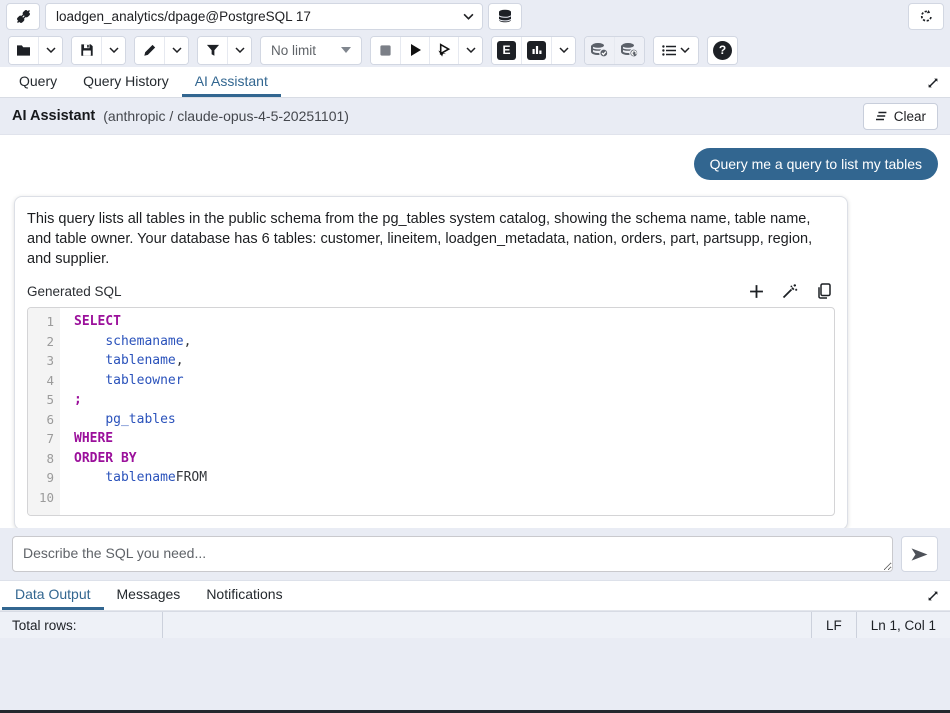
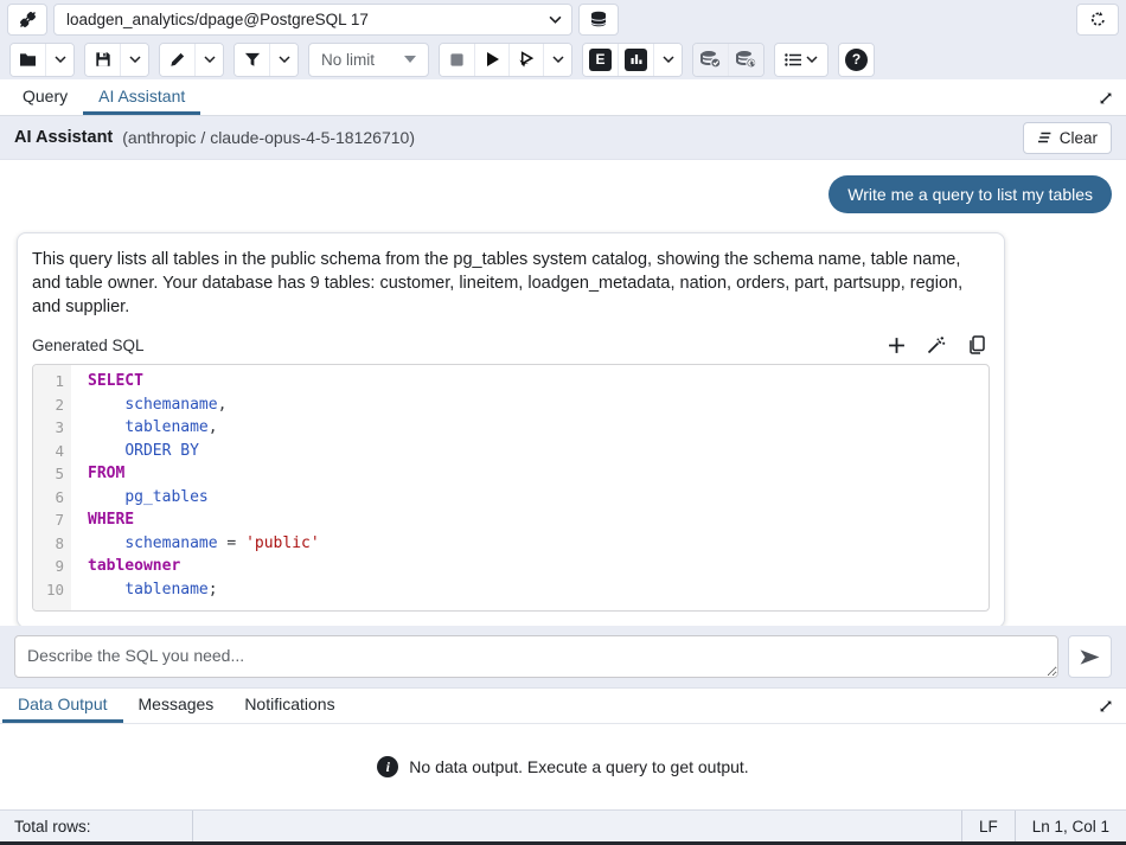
  loadgen_analytics/dpage@PostgreSQL 17
  No limit
  E
  ?
  Query
- Query History
  AI Assistant
  AI Assistant
- (anthropic / claude-opus-4-5-20251101)
+ (anthropic / claude-opus-4-5-18126710)
  Clear
- Query me a query to list my tables
+ Write me a query to list my tables
- This query lists all tables in the public schema from the pg_tables system catalog, showing the schema name, table name, and table owner. Your database has 6 tables: customer, lineitem, loadgen_metadata, nation, orders, part, partsupp, region, and supplier.
+ This query lists all tables in the public schema from the pg_tables system catalog, showing the schema name, table name, and table owner. Your database has 9 tables: customer, lineitem, loadgen_metadata, nation, orders, part, partsupp, region, and supplier.
  Generated SQL
  1
  2
  3
  4
  5
  6
  7
  8
  9
  10
  SELECT
  schemaname,
  tablename,
- tableowner
+ ORDER BY
- ;
+ FROM
  pg_tables
  WHERE
+ schemaname = 'public'
- ORDER BY
+ tableowner
- tablenameFROM
+ tablename;
  Describe the SQL you need...
  Data Output
  Messages
  Notifications
+ i
+ No data output. Execute a query to get output.
  Total rows:
  LF
  Ln 1, Col 1
